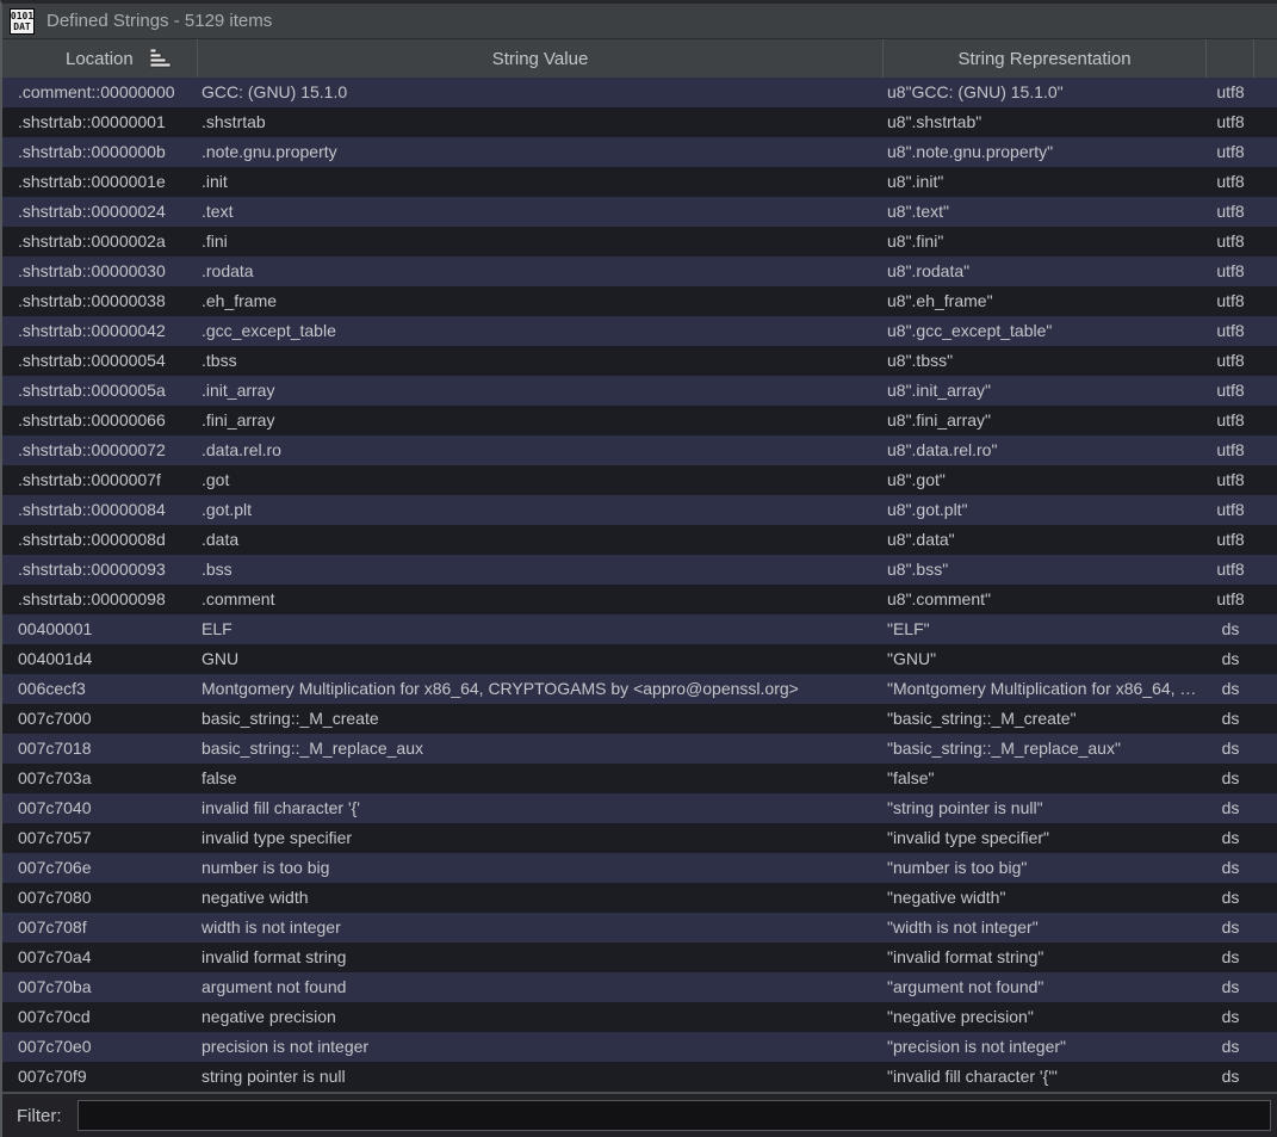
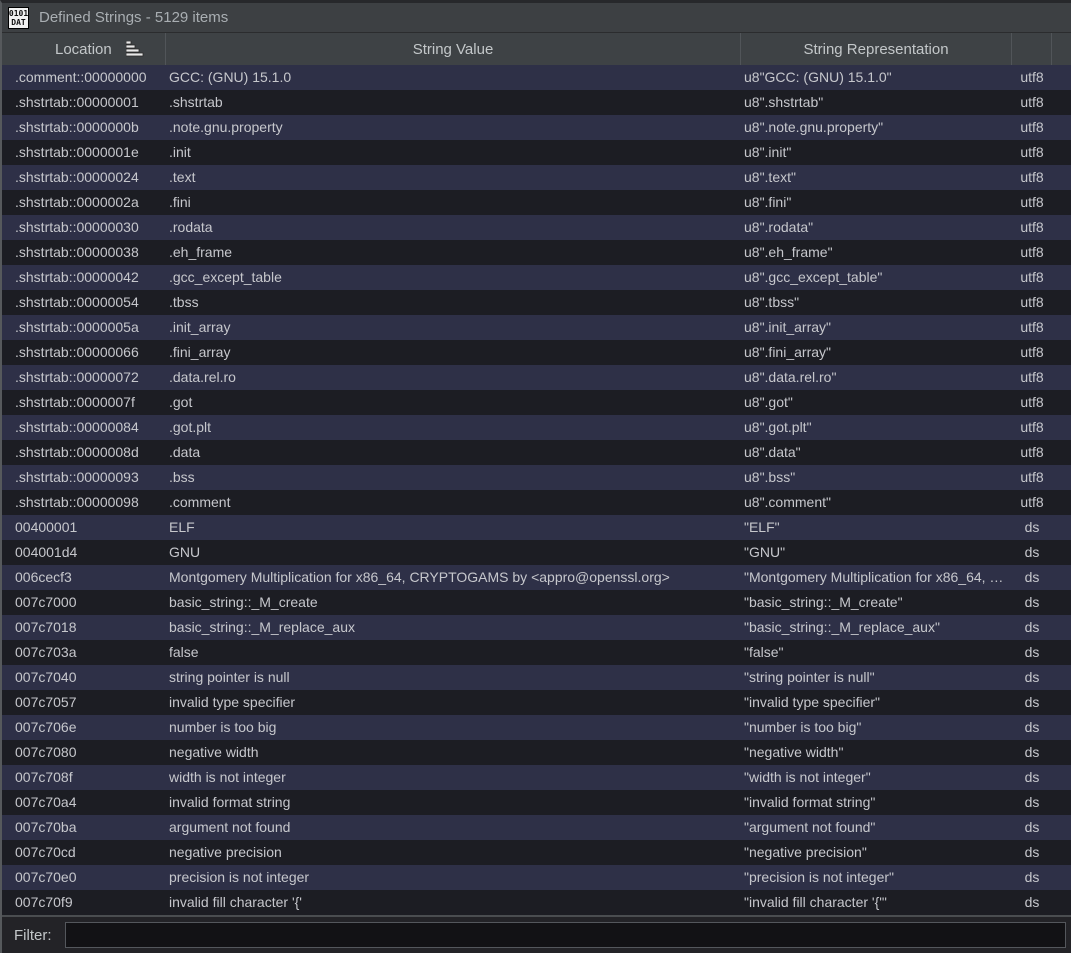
  0101
  DAT
  Defined Strings - 5129 items
  Location
  String Value
  String Representation
  .comment::00000000
  GCC: (GNU) 15.1.0
  u8"GCC: (GNU) 15.1.0"
  utf8
  .shstrtab::00000001
  .shstrtab
  u8".shstrtab"
  utf8
  .shstrtab::0000000b
  .note.gnu.property
  u8".note.gnu.property"
  utf8
  .shstrtab::0000001e
  .init
  u8".init"
  utf8
  .shstrtab::00000024
  .text
  u8".text"
  utf8
  .shstrtab::0000002a
  .fini
  u8".fini"
  utf8
  .shstrtab::00000030
  .rodata
  u8".rodata"
  utf8
  .shstrtab::00000038
  .eh_frame
  u8".eh_frame"
  utf8
  .shstrtab::00000042
  .gcc_except_table
  u8".gcc_except_table"
  utf8
  .shstrtab::00000054
  .tbss
  u8".tbss"
  utf8
  .shstrtab::0000005a
  .init_array
  u8".init_array"
  utf8
  .shstrtab::00000066
  .fini_array
  u8".fini_array"
  utf8
  .shstrtab::00000072
  .data.rel.ro
  u8".data.rel.ro"
  utf8
  .shstrtab::0000007f
  .got
  u8".got"
  utf8
  .shstrtab::00000084
  .got.plt
  u8".got.plt"
  utf8
  .shstrtab::0000008d
  .data
  u8".data"
  utf8
  .shstrtab::00000093
  .bss
  u8".bss"
  utf8
  .shstrtab::00000098
  .comment
  u8".comment"
  utf8
  00400001
  ELF
  "ELF"
  ds
  004001d4
  GNU
  "GNU"
  ds
  006cecf3
  Montgomery Multiplication for x86_64, CRYPTOGAMS by <appro@openssl.org>
  ds
  007c7000
  basic_string::_M_create
  "basic_string::_M_create"
  ds
  007c7018
  basic_string::_M_replace_aux
  "basic_string::_M_replace_aux"
  ds
  007c703a
  false
  "false"
  ds
  007c7040
- invalid fill character '{'
+ string pointer is null
  "string pointer is null"
  ds
  007c7057
  invalid type specifier
  "invalid type specifier"
  ds
  007c706e
  number is too big
  "number is too big"
  ds
  007c7080
  negative width
  "negative width"
  ds
  007c708f
  width is not integer
  "width is not integer"
  ds
  007c70a4
  invalid format string
  "invalid format string"
  ds
  007c70ba
  argument not found
  "argument not found"
  ds
  007c70cd
  negative precision
  "negative precision"
  ds
  007c70e0
  precision is not integer
  "precision is not integer"
  ds
  007c70f9
- string pointer is null
+ invalid fill character '{'
  "invalid fill character '{'"
  ds
  Filter:
